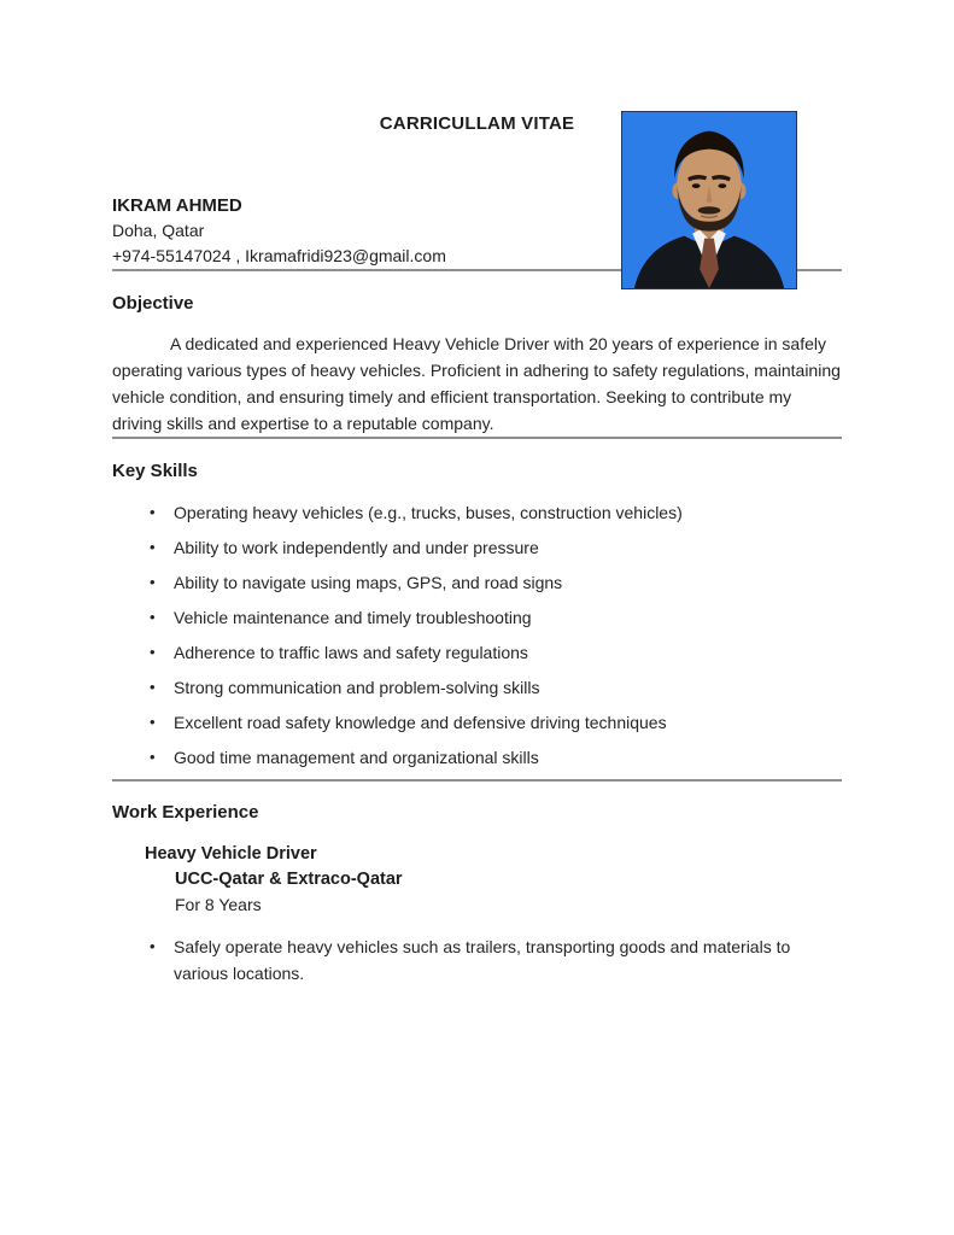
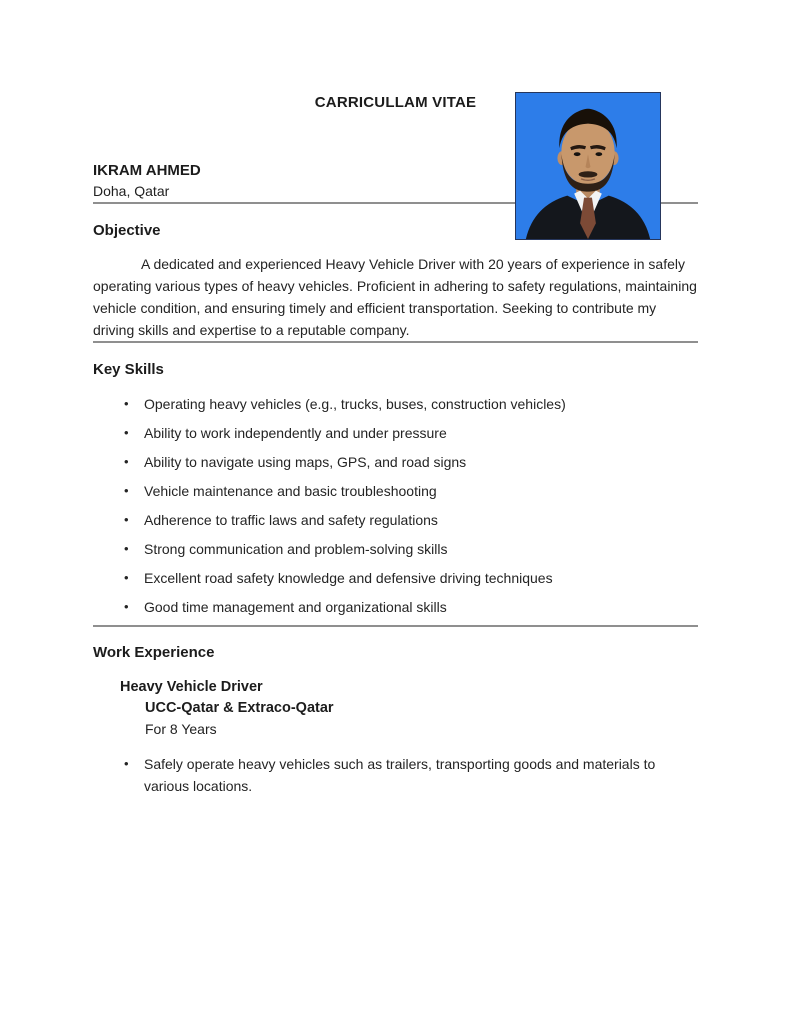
  CARRICULLAM VITAE
  IKRAM AHMED
  Doha, Qatar
- +974-55147024 , Ikramafridi923@gmail.com
  Objective
  A dedicated and experienced Heavy Vehicle Driver with 20 years of experience in safely operating various types of heavy vehicles. Proficient in adhering to safety regulations, maintaining vehicle condition, and ensuring timely and efficient transportation. Seeking to contribute my driving skills and expertise to a reputable company.
  Key Skills
  •
  Operating heavy vehicles (e.g., trucks, buses, construction vehicles)
  •
  Ability to work independently and under pressure
  •
  Ability to navigate using maps, GPS, and road signs
  •
- Vehicle maintenance and timely troubleshooting
+ Vehicle maintenance and basic troubleshooting
  •
  Adherence to traffic laws and safety regulations
  •
  Strong communication and problem-solving skills
  •
  Excellent road safety knowledge and defensive driving techniques
  •
  Good time management and organizational skills
  Work Experience
  Heavy Vehicle Driver
  UCC-Qatar & Extraco-Qatar
  For 8 Years
  •
  Safely operate heavy vehicles such as trailers, transporting goods and materials to various locations.
